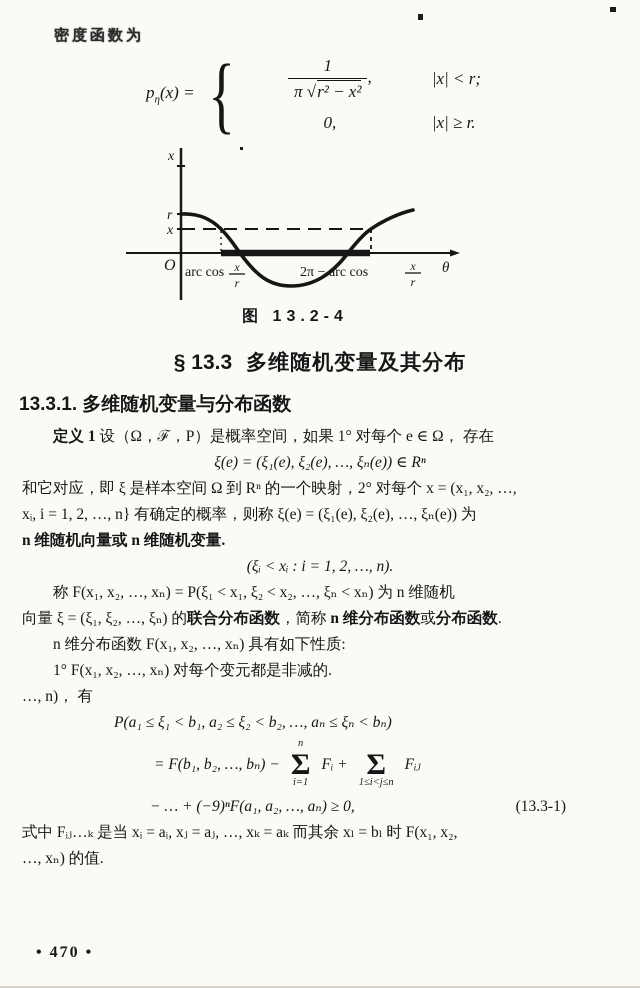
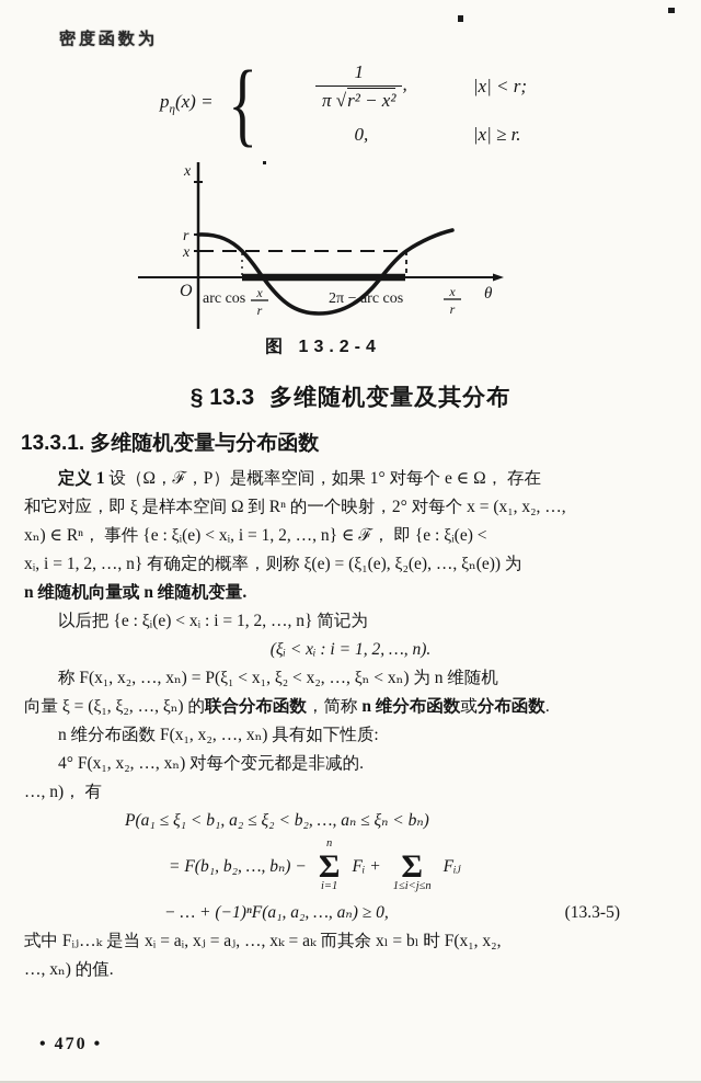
  密度函数为
  pη(x) =
  {
  1
  π √r² − x²
  ,
  |x| < r;
  0,
  |x| ≥ r.
  x
  r
  x
  O
  θ
  arc cos
  x
  r
  2π − arc cos
  x
  r
  图 13.2-4
  § 13.3 多维随机变量及其分布
  13.3.1. 多维随机变量与分布函数
  定义 1 设（Ω，ℱ，P）是概率空间，如果 1° 对每个 e ∈ Ω， 存在
- ξ(e) = (ξ₁(e), ξ₂(e), …, ξₙ(e)) ∈ Rⁿ
  和它对应，即 ξ 是样本空间 Ω 到 Rⁿ 的一个映射，2° 对每个 x = (x₁, x₂, …,
+ xₙ) ∈ Rⁿ， 事件 {e : ξᵢ(e) < xᵢ, i = 1, 2, …, n} ∈ ℱ， 即 {e : ξᵢ(e) <
  xᵢ, i = 1, 2, …, n} 有确定的概率，则称 ξ(e) = (ξ₁(e), ξ₂(e), …, ξₙ(e)) 为
  n 维随机向量或 n 维随机变量.
+ 以后把 {e : ξᵢ(e) < xᵢ : i = 1, 2, …, n} 简记为
  (ξᵢ < xᵢ : i = 1, 2, …, n).
  称 F(x₁, x₂, …, xₙ) = P(ξ₁ < x₁, ξ₂ < x₂, …, ξₙ < xₙ) 为 n 维随机
  向量 ξ = (ξ₁, ξ₂, …, ξₙ) 的联合分布函数，简称 n 维分布函数或分布函数.
  n 维分布函数 F(x₁, x₂, …, xₙ) 具有如下性质:
- 1° F(x₁, x₂, …, xₙ) 对每个变元都是非减的.
+ 4° F(x₁, x₂, …, xₙ) 对每个变元都是非减的.
  …, n)， 有
  P(a₁ ≤ ξ₁ < b₁, a₂ ≤ ξ₂ < b₂, …, aₙ ≤ ξₙ < bₙ)
  = F(b₁, b₂, …, bₙ) −
  n
  Σ
  i=1
  Fᵢ +
  Σ
  1≤i<j≤n
  Fᵢⱼ
- − … + (−9)ⁿF(a₁, a₂, …, aₙ) ≥ 0,
+ − … + (−1)ⁿF(a₁, a₂, …, aₙ) ≥ 0,
- (13.3-1)
+ (13.3-5)
  式中 Fᵢⱼ…ₖ 是当 xᵢ = aᵢ, xⱼ = aⱼ, …, xₖ = aₖ 而其余 xₗ = bₗ 时 F(x₁, x₂,
  …, xₙ) 的值.
  • 470 •
